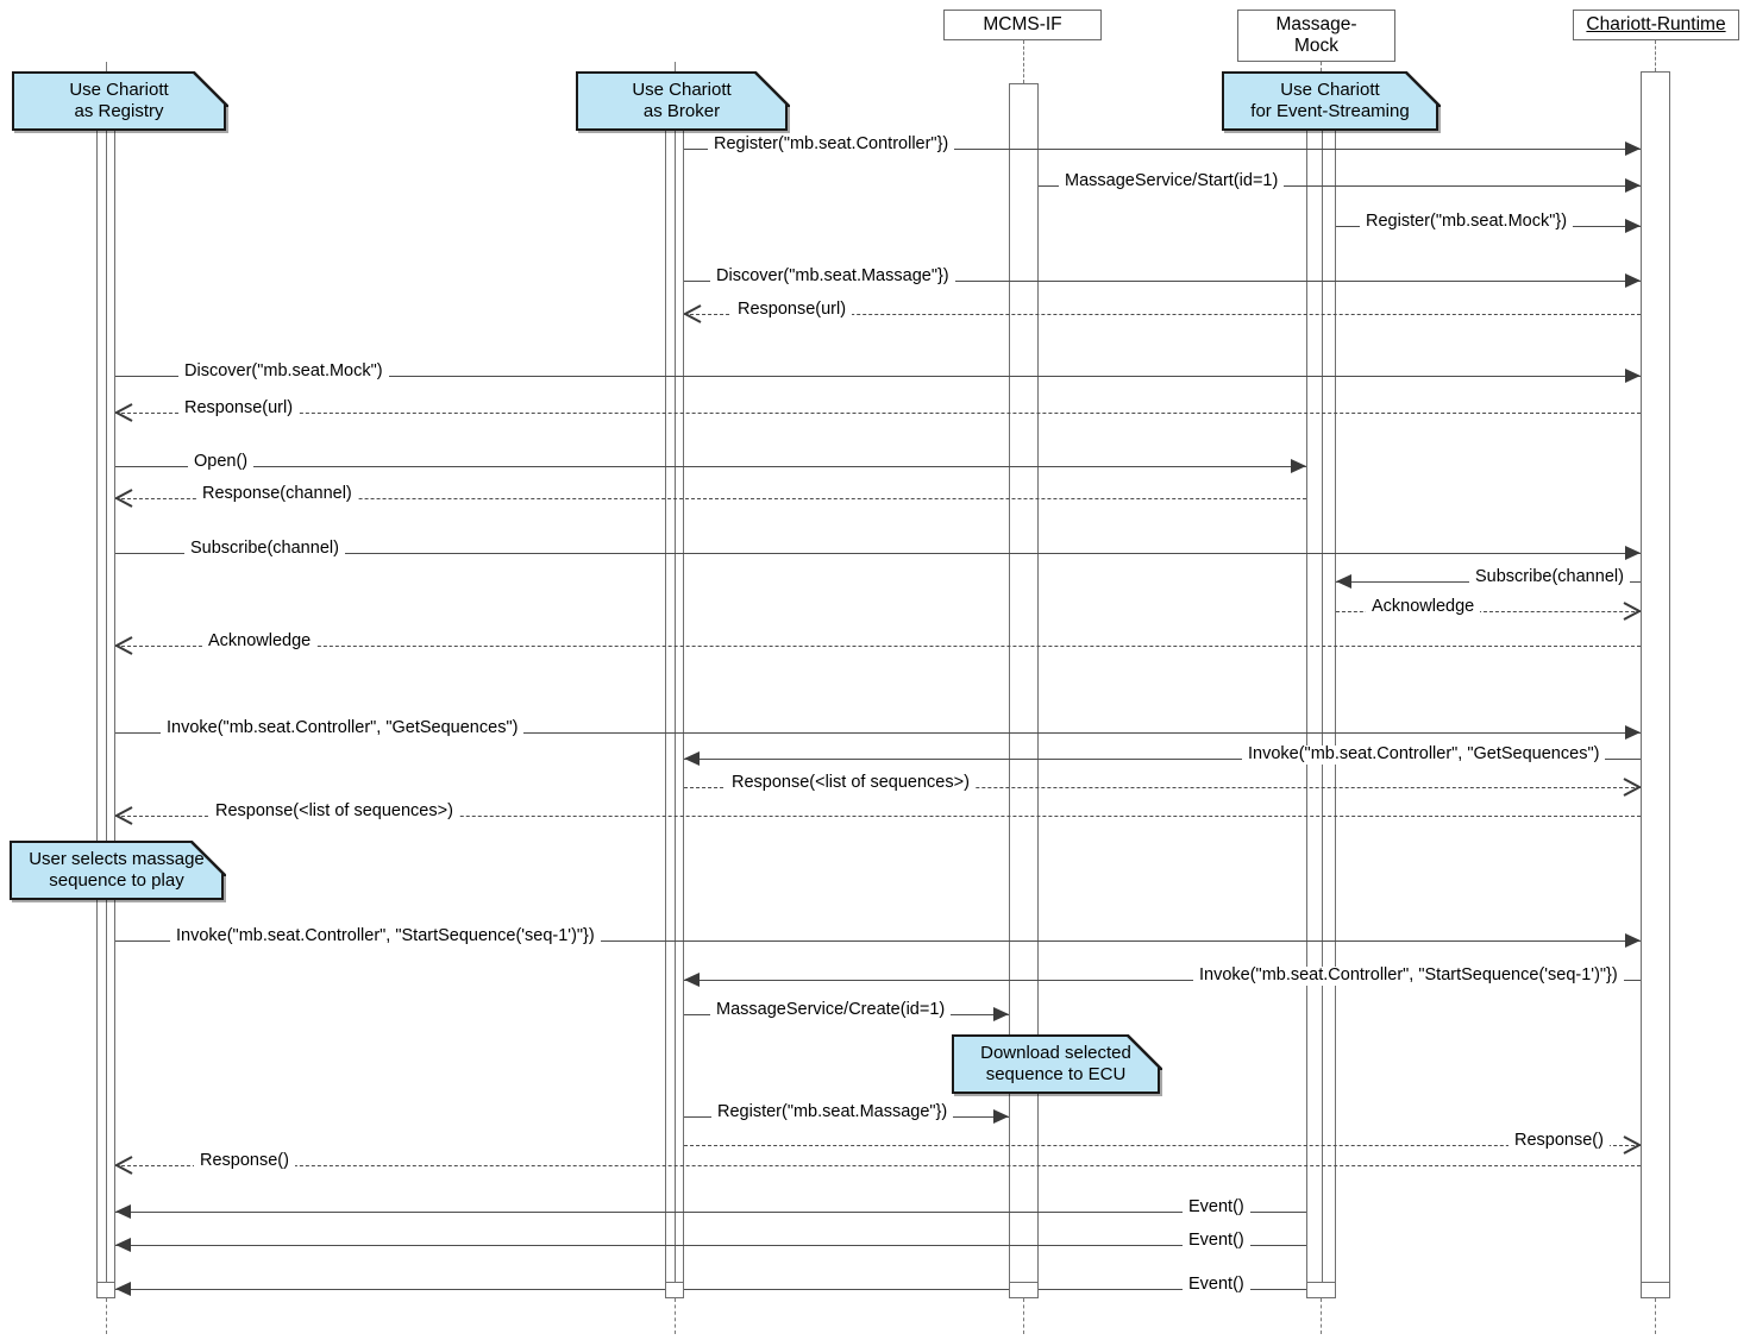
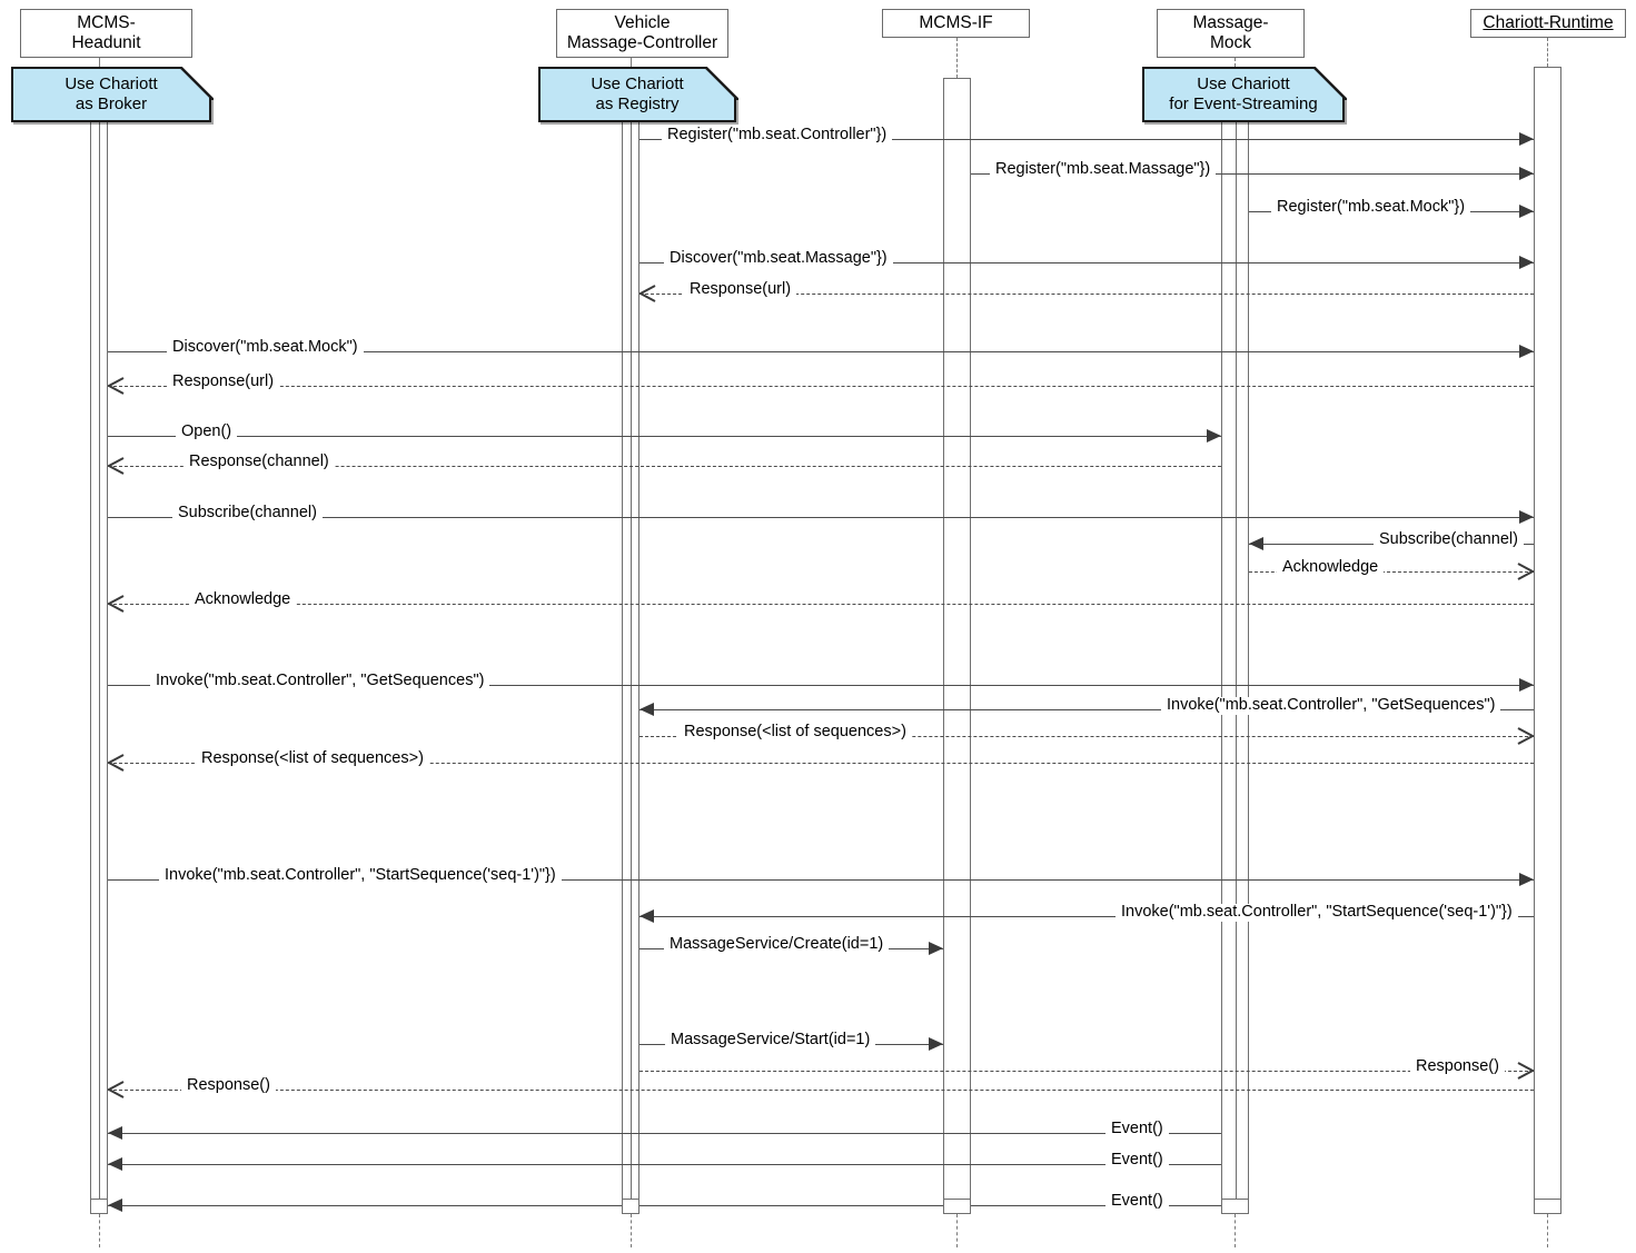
+ MCMS-
+ Headunit
+ Vehicle
+ Massage-Controller
  MCMS-IF
  Massage-
  Mock
  Chariott-Runtime
  Use Chariott
- as Registry
+ as Broker
  Use Chariott
- as Broker
+ as Registry
  Use Chariott
  for Event-Streaming
- User selects massage
- sequence to play
- Download selected
- sequence to ECU
  Register("mb.seat.Controller"})
- MassageService/Start(id=1)
+ Register("mb.seat.Massage"})
  Register("mb.seat.Mock"})
  Discover("mb.seat.Massage"})
  Response(url)
  Discover("mb.seat.Mock")
  Response(url)
  Open()
  Response(channel)
  Subscribe(channel)
  Subscribe(channel)
  Acknowledge
  Acknowledge
  Invoke("mb.seat.Controller", "GetSequences")
  Invoke("mb.seat.Controller", "GetSequences")
  Response(<list of sequences>)
  Response(<list of sequences>)
  Invoke("mb.seat.Controller", "StartSequence('seq-1')"})
  Invoke("mb.seat.Controller", "StartSequence('seq-1')"})
  MassageService/Create(id=1)
- Register("mb.seat.Massage"})
+ MassageService/Start(id=1)
  Response()
  Response()
  Event()
  Event()
  Event()
